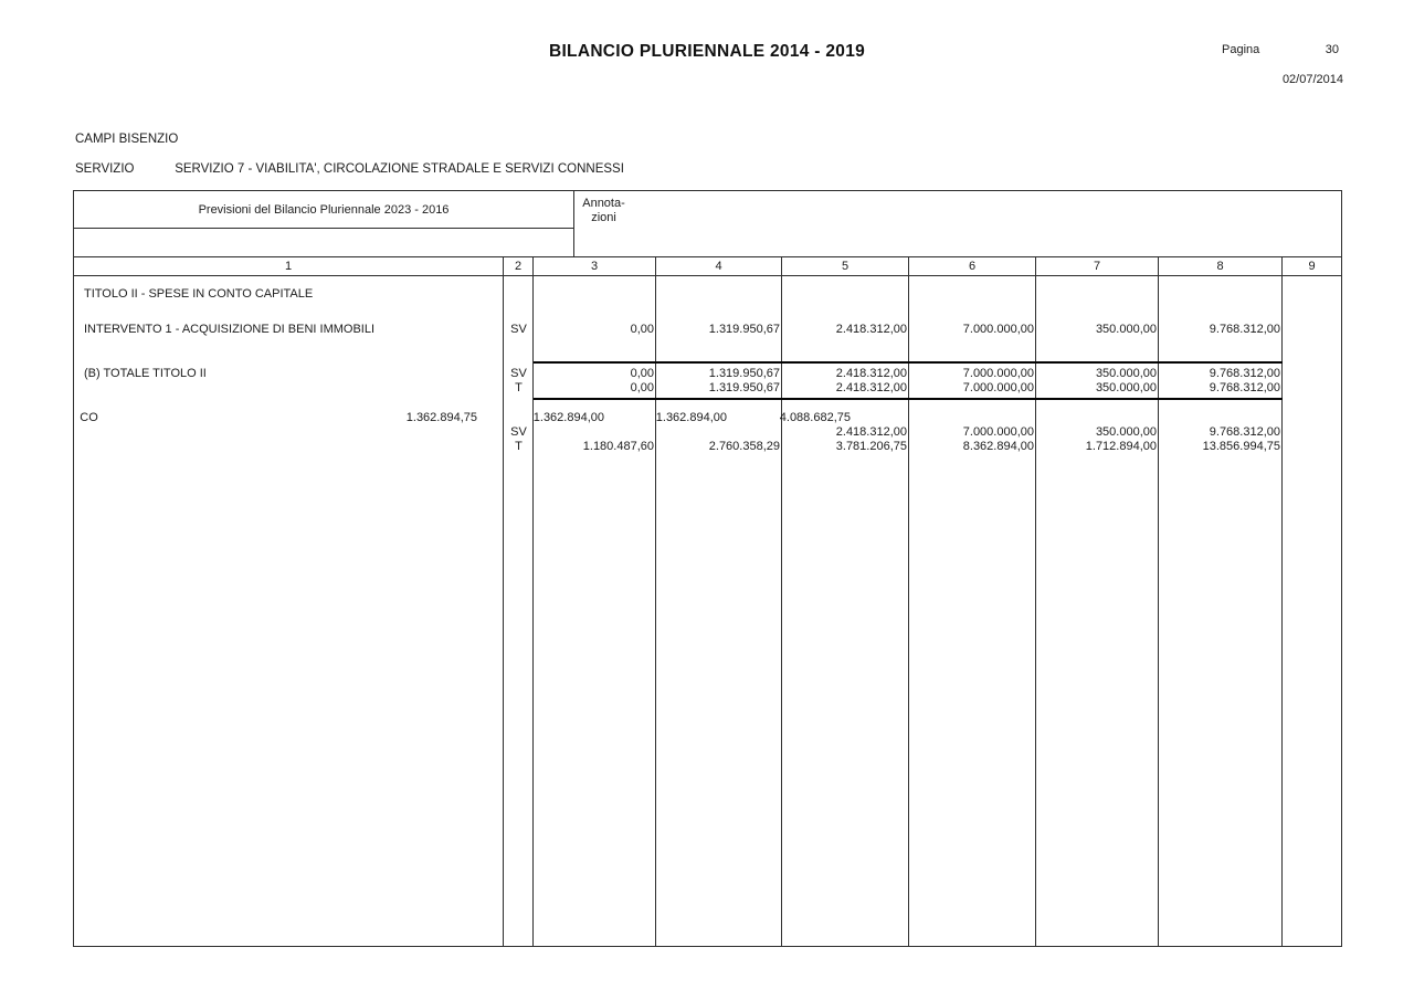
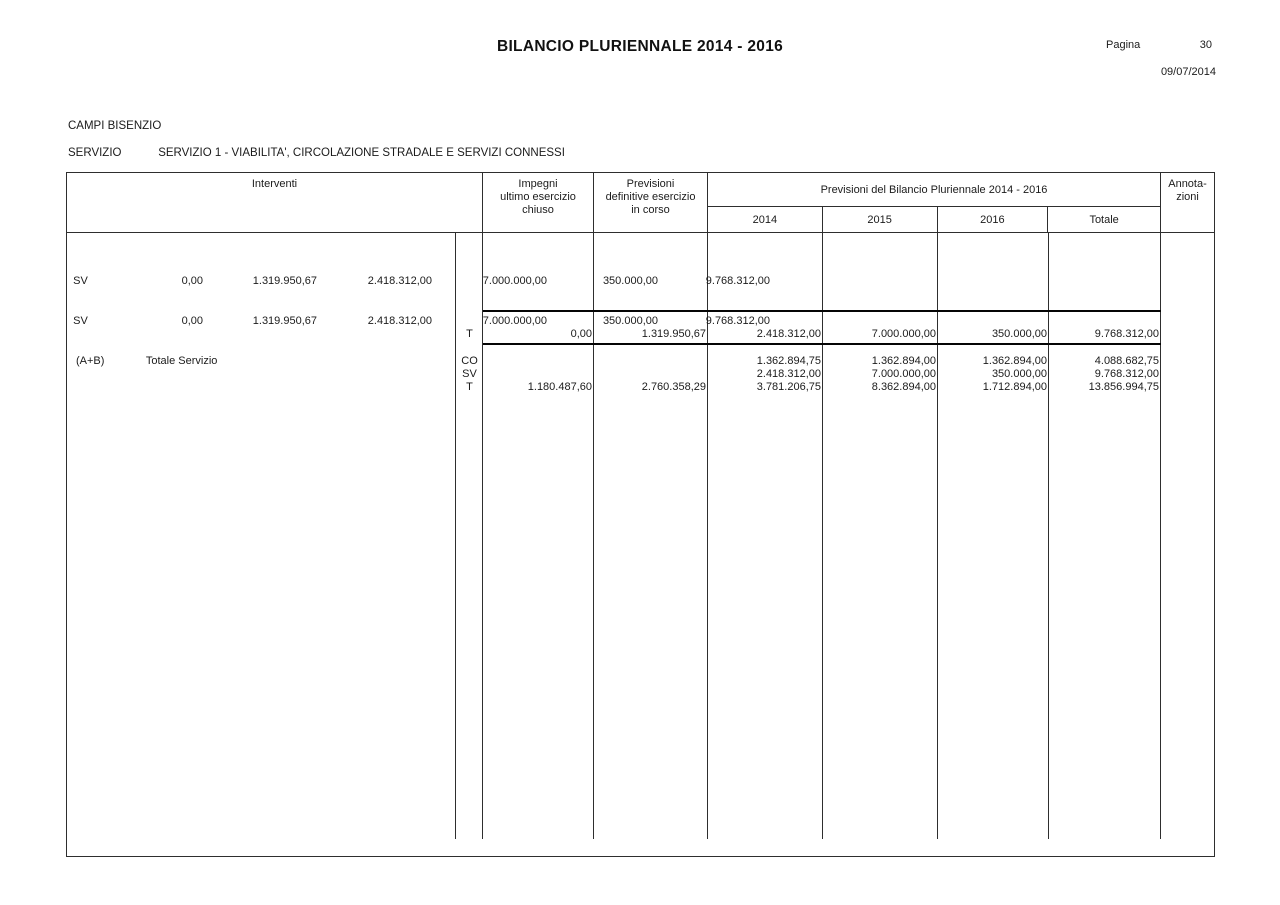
- BILANCIO PLURIENNALE 2014 - 2019
+ BILANCIO PLURIENNALE 2014 - 2016
  Pagina
  30
- 02/07/2014
+ 09/07/2014
  CAMPI BISENZIO
- SERVIZIO SERVIZIO 7 - VIABILITA', CIRCOLAZIONE STRADALE E SERVIZI CONNESSI
+ SERVIZIO SERVIZIO 1 - VIABILITA', CIRCOLAZIONE STRADALE E SERVIZI CONNESSI
+ Interventi
+ Impegni
+ ultimo esercizio
+ chiuso
+ Previsioni
+ definitive esercizio
+ in corso
- Previsioni del Bilancio Pluriennale 2023 - 2016
+ Previsioni del Bilancio Pluriennale 2014 - 2016
+ 2014
+ 2015
+ 2016
+ Totale
  Annota-
  zioni
- 1
- 2
- 3
- 4
- 5
- 6
- 7
- 8
- 9
- TITOLO II - SPESE IN CONTO CAPITALE
- INTERVENTO 1 - ACQUISIZIONE DI BENI IMMOBILI
  SV
  0,00
  1.319.950,67
  2.418.312,00
  7.000.000,00
  350.000,00
  9.768.312,00
- (B) TOTALE TITOLO II
  SV
  0,00
  1.319.950,67
  2.418.312,00
  7.000.000,00
  350.000,00
  9.768.312,00
  T
  0,00
  1.319.950,67
  2.418.312,00
  7.000.000,00
  350.000,00
  9.768.312,00
+ (A+B) Totale Servizio
  CO
  1.362.894,75
  1.362.894,00
  1.362.894,00
  4.088.682,75
  SV
  2.418.312,00
  7.000.000,00
  350.000,00
  9.768.312,00
  T
  1.180.487,60
  2.760.358,29
  3.781.206,75
  8.362.894,00
  1.712.894,00
  13.856.994,75
